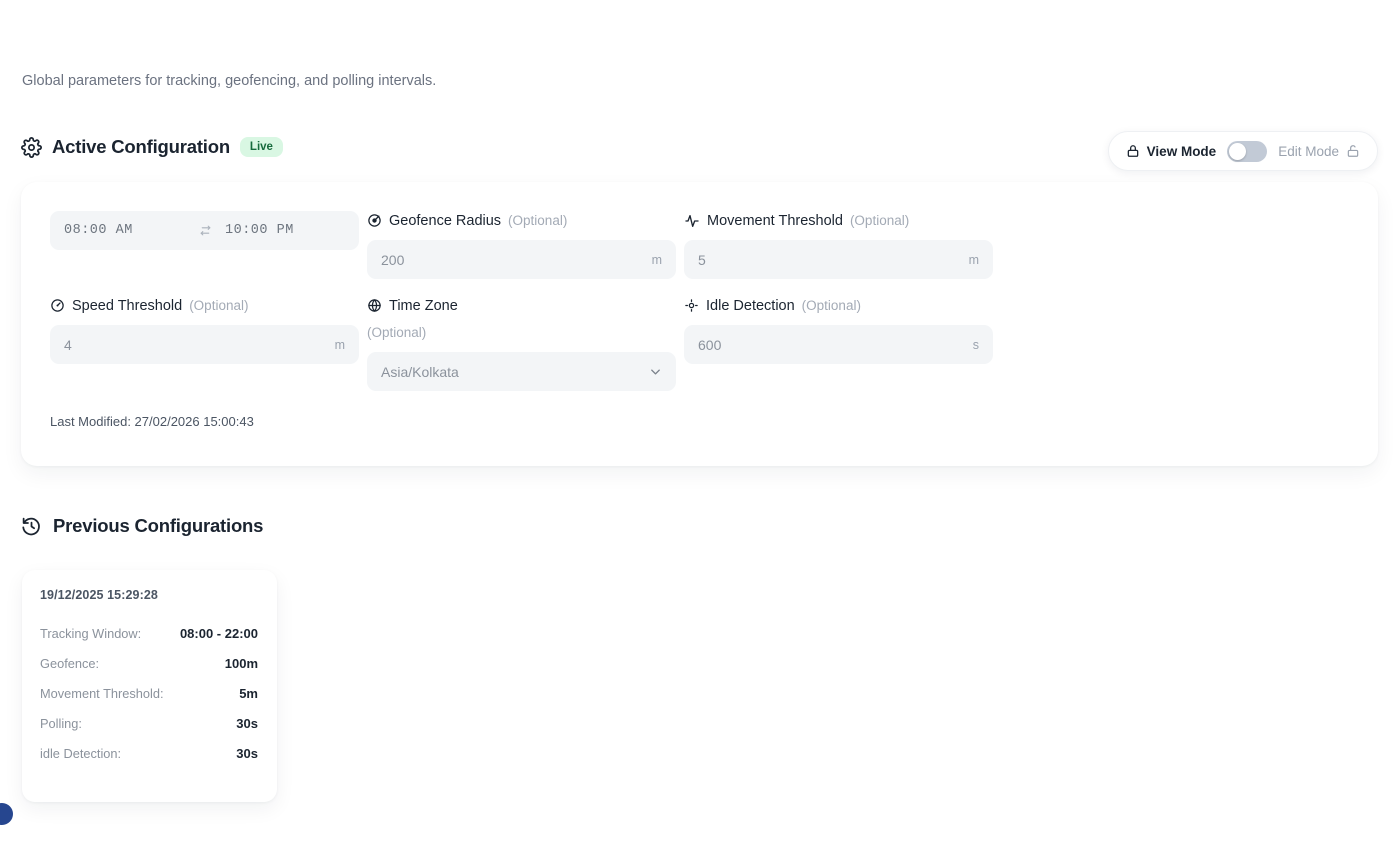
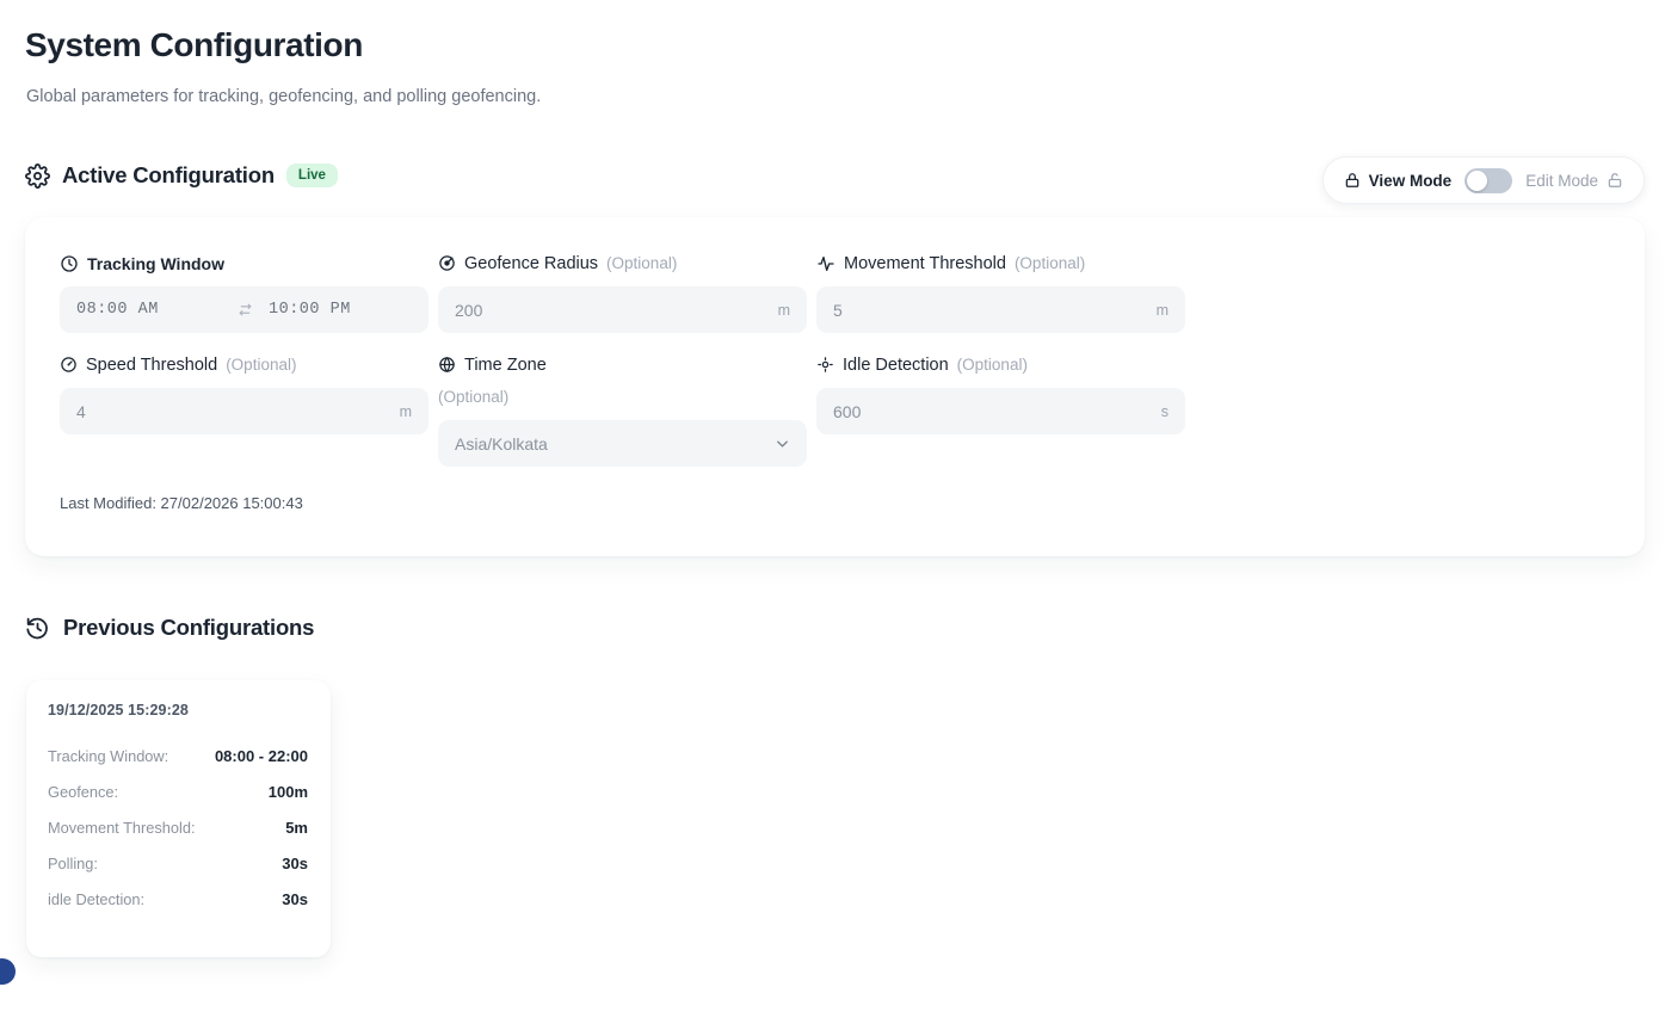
+ System Configuration
- Global parameters for tracking, geofencing, and polling intervals.
+ Global parameters for tracking, geofencing, and polling geofencing.
  Active Configuration
  Live
  View Mode
  Edit Mode
+ Tracking Window
  08:00 AM
  10:00 PM
  Geofence Radius
  (Optional)
  200
  m
  Movement Threshold
  (Optional)
  5
  m
  Speed Threshold
  (Optional)
  4
  m
  Time Zone
  (Optional)
  Asia/Kolkata
  Idle Detection
  (Optional)
  600
  s
  Last Modified: 27/02/2026 15:00:43
  Previous Configurations
  19/12/2025 15:29:28
  Tracking Window:
  08:00 - 22:00
  Geofence:
  100m
  Movement Threshold:
  5m
  Polling:
  30s
  idle Detection:
  30s
